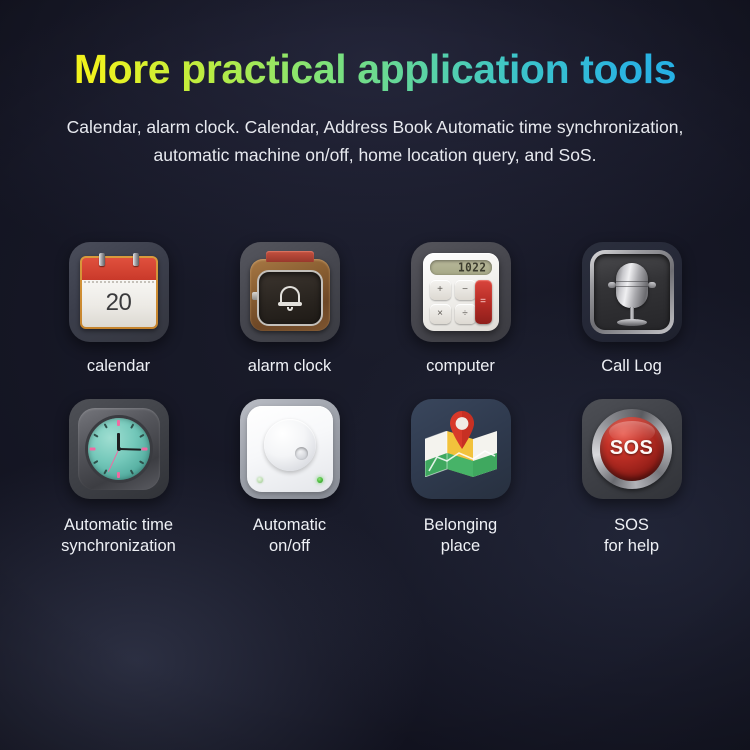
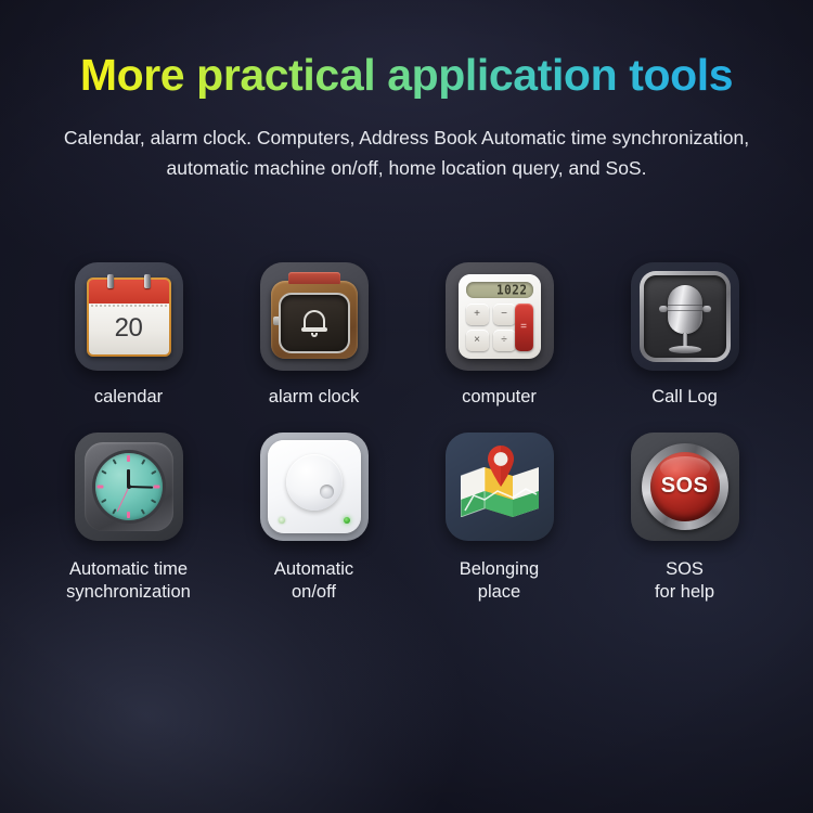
  More practical application tools
- Calendar, alarm clock. Calendar, Address Book Automatic time synchronization, automatic machine on/off, home location query, and SoS.
+ Calendar, alarm clock. Computers, Address Book Automatic time synchronization, automatic machine on/off, home location query, and SoS.
  20
  calendar
  alarm clock
  1022
  +
  −
  ×
  ÷
  =
  computer
  Call Log
  Automatic time
  synchronization
  Automatic
  on/off
  Belonging
  place
  SOS
  SOS
  for help
